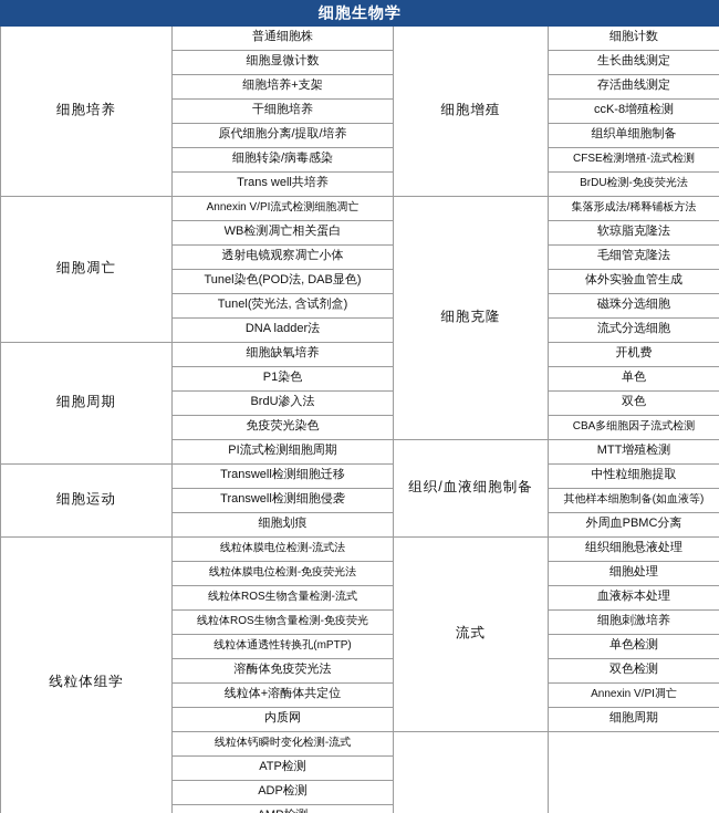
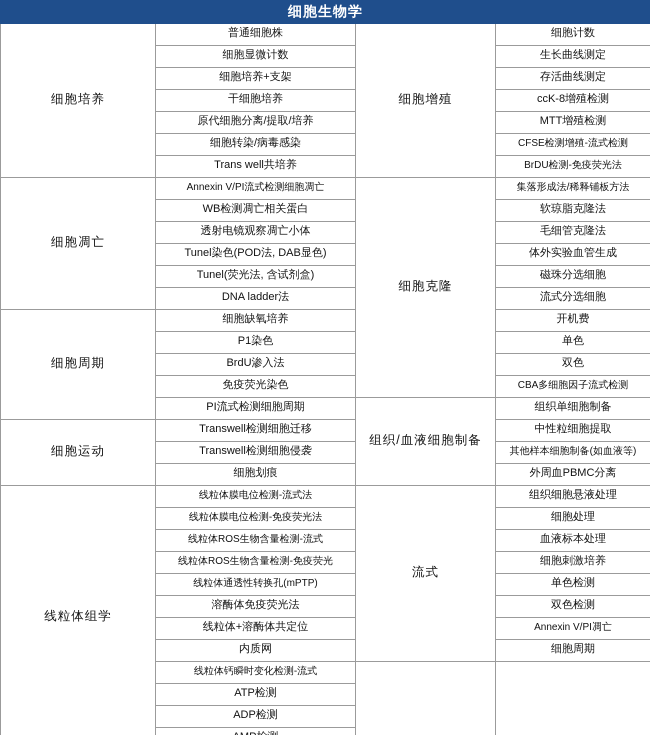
  细胞生物学
  细胞培养	普通细胞株	细胞增殖	细胞计数
  细胞显微计数	生长曲线测定
  细胞培养+支架	存活曲线测定
  干细胞培养	ccK-8增殖检测
- 原代细胞分离/提取/培养	组织单细胞制备
+ 原代细胞分离/提取/培养	MTT增殖检测
  细胞转染/病毒感染	CFSE检测增殖-流式检测
  Trans well共培养	BrDU检测-免疫荧光法
  细胞凋亡	Annexin V/PI流式检测细胞凋亡	细胞克隆	集落形成法/稀释铺板方法
  WB检测凋亡相关蛋白	软琼脂克隆法
  透射电镜观察凋亡小体	毛细管克隆法
  Tunel染色(POD法, DAB显色)	体外实验血管生成
  Tunel(荧光法, 含试剂盒)	磁珠分选细胞
  DNA ladder法	流式分选细胞
  细胞周期	细胞缺氧培养	开机费
  P1染色	单色
  BrdU渗入法	双色
  免疫荧光染色	CBA多细胞因子流式检测
- PI流式检测细胞周期	组织/血液细胞制备	MTT增殖检测
+ PI流式检测细胞周期	组织/血液细胞制备	组织单细胞制备
  细胞运动	Transwell检测细胞迁移	中性粒细胞提取
  Transwell检测细胞侵袭	其他样本细胞制备(如血液等)
  细胞划痕	外周血PBMC分离
  线粒体组学	线粒体膜电位检测-流式法	流式	组织细胞悬液处理
  线粒体膜电位检测-免疫荧光法	细胞处理
  线粒体ROS生物含量检测-流式	血液标本处理
  线粒体ROS生物含量检测-免疫荧光	细胞刺激培养
  线粒体通透性转换孔(mPTP)	单色检测
  溶酶体免疫荧光法	双色检测
  线粒体+溶酶体共定位	Annexin V/PI凋亡
  内质网	细胞周期
  线粒体钙瞬时变化检测-流式
  ATP检测
  ADP检测
